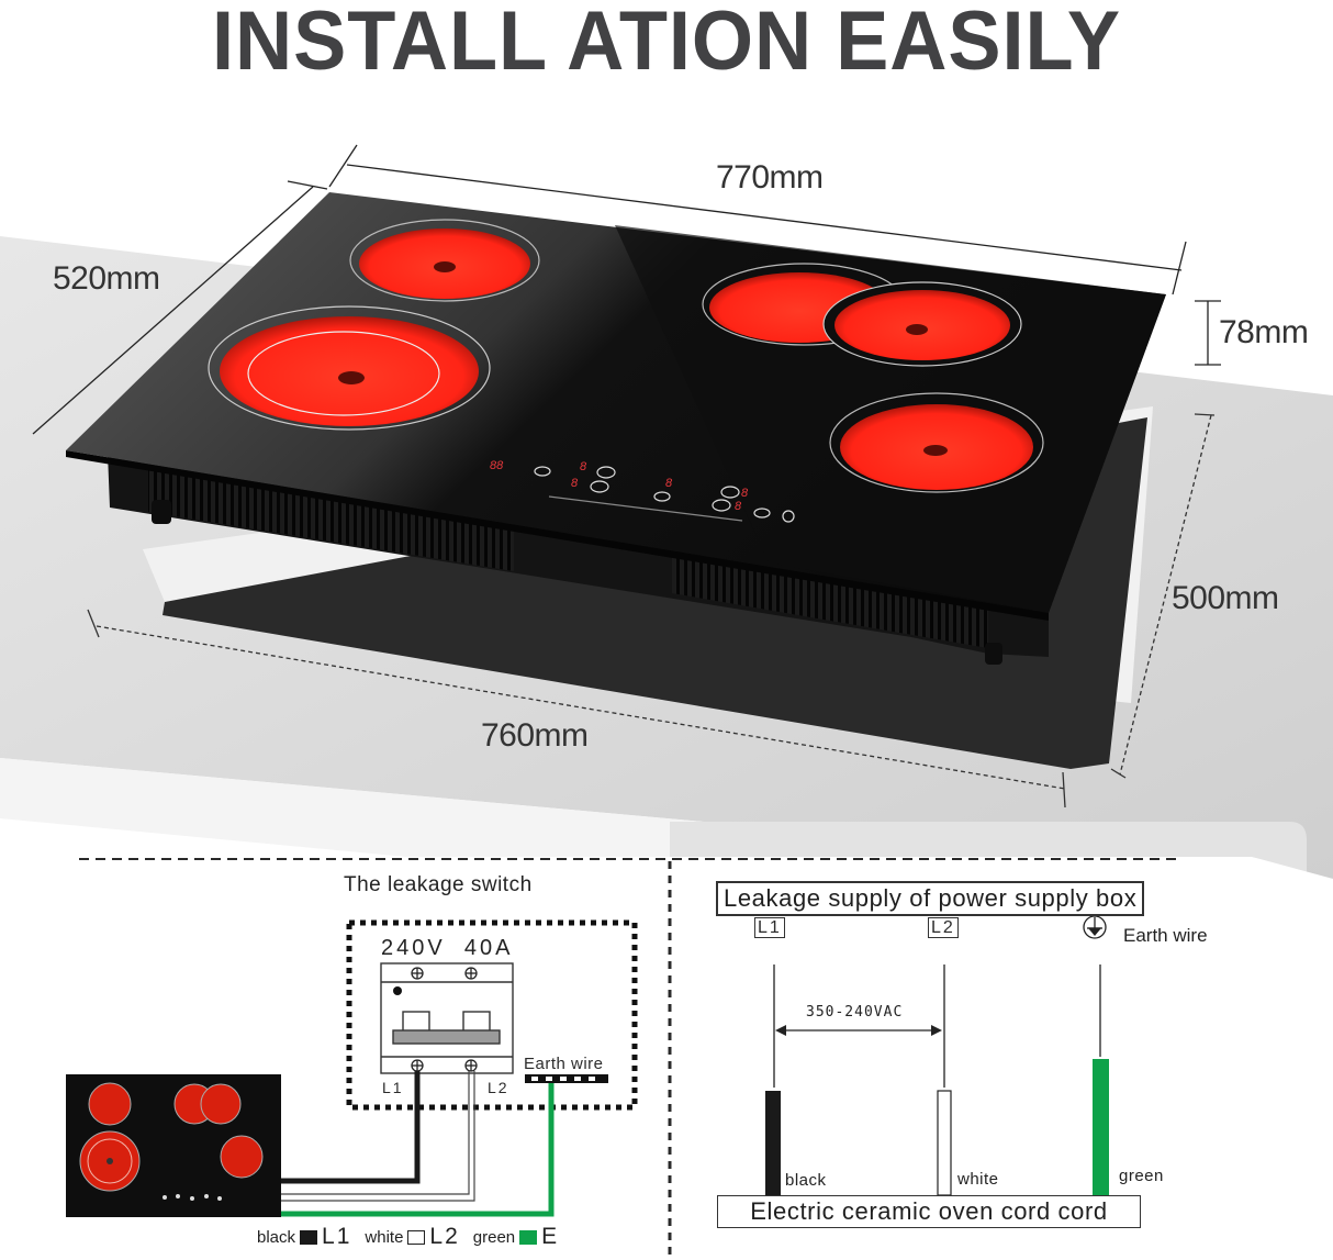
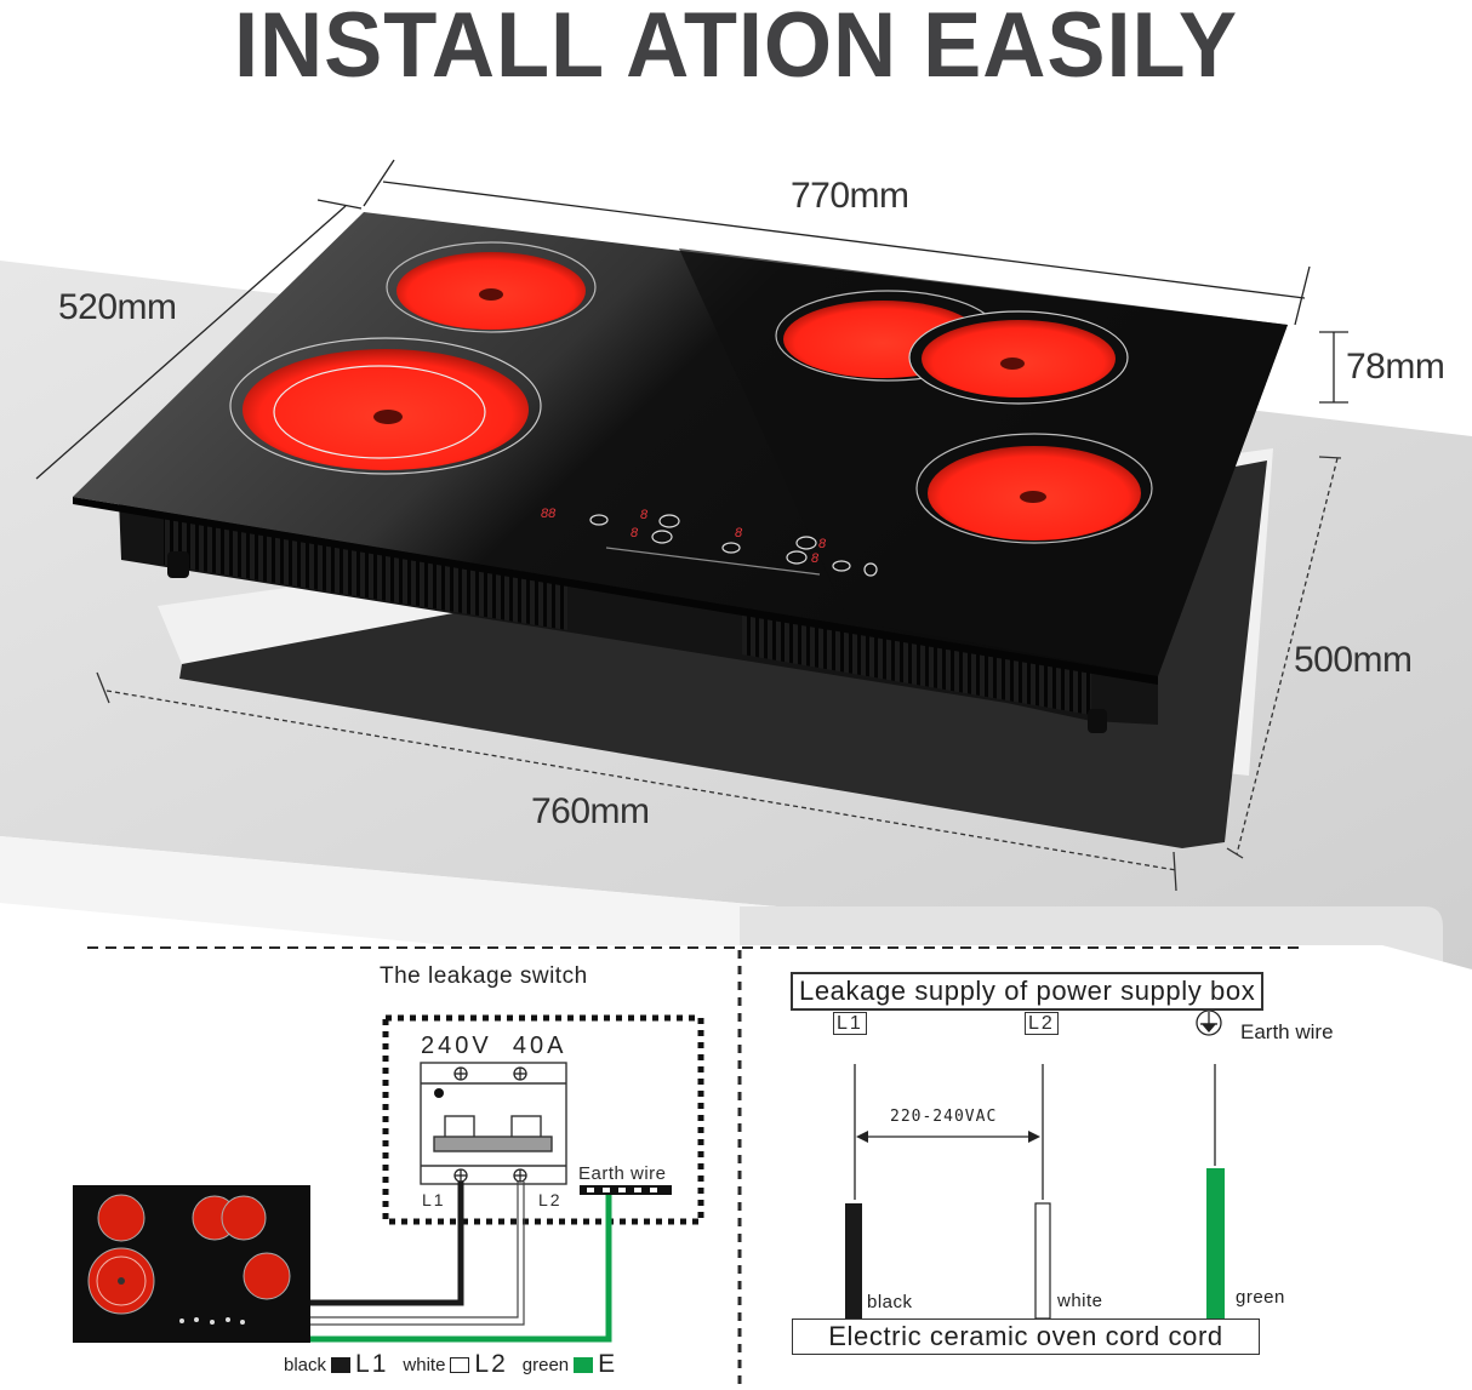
  88
  8
  8
  8
  8
  8
  INSTALL ATION EASILY
  770mm
  520mm
  78mm
  500mm
  760mm
  The leakage switch
  240V 40A
  L1
  L2
  Earth wire
  black
  L1
  white
  L2
  green
  E
  Leakage supply of power supply box
  L1
  L2
  Earth wire
- 350-240VAC
+ 220-240VAC
  black
  white
  green
  Electric ceramic oven cord cord
